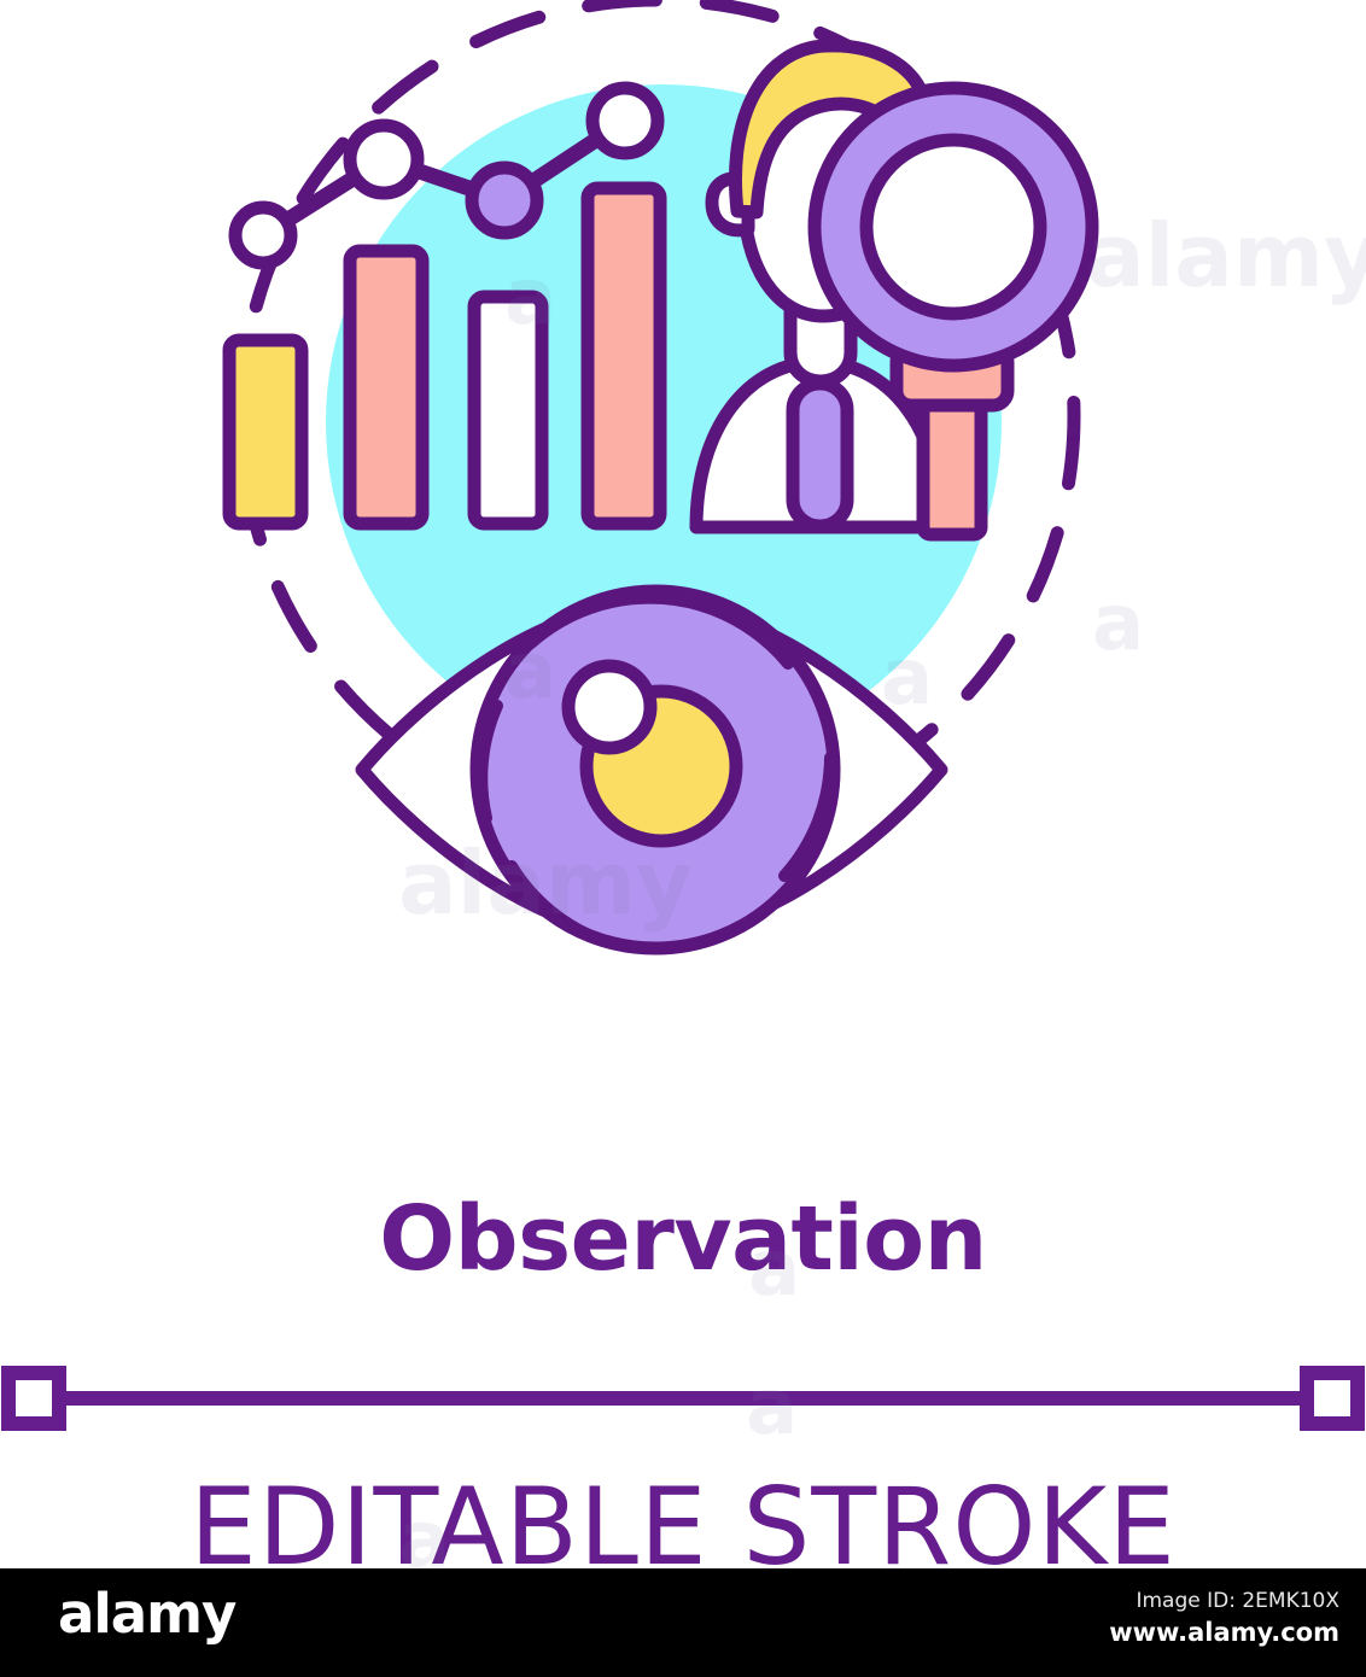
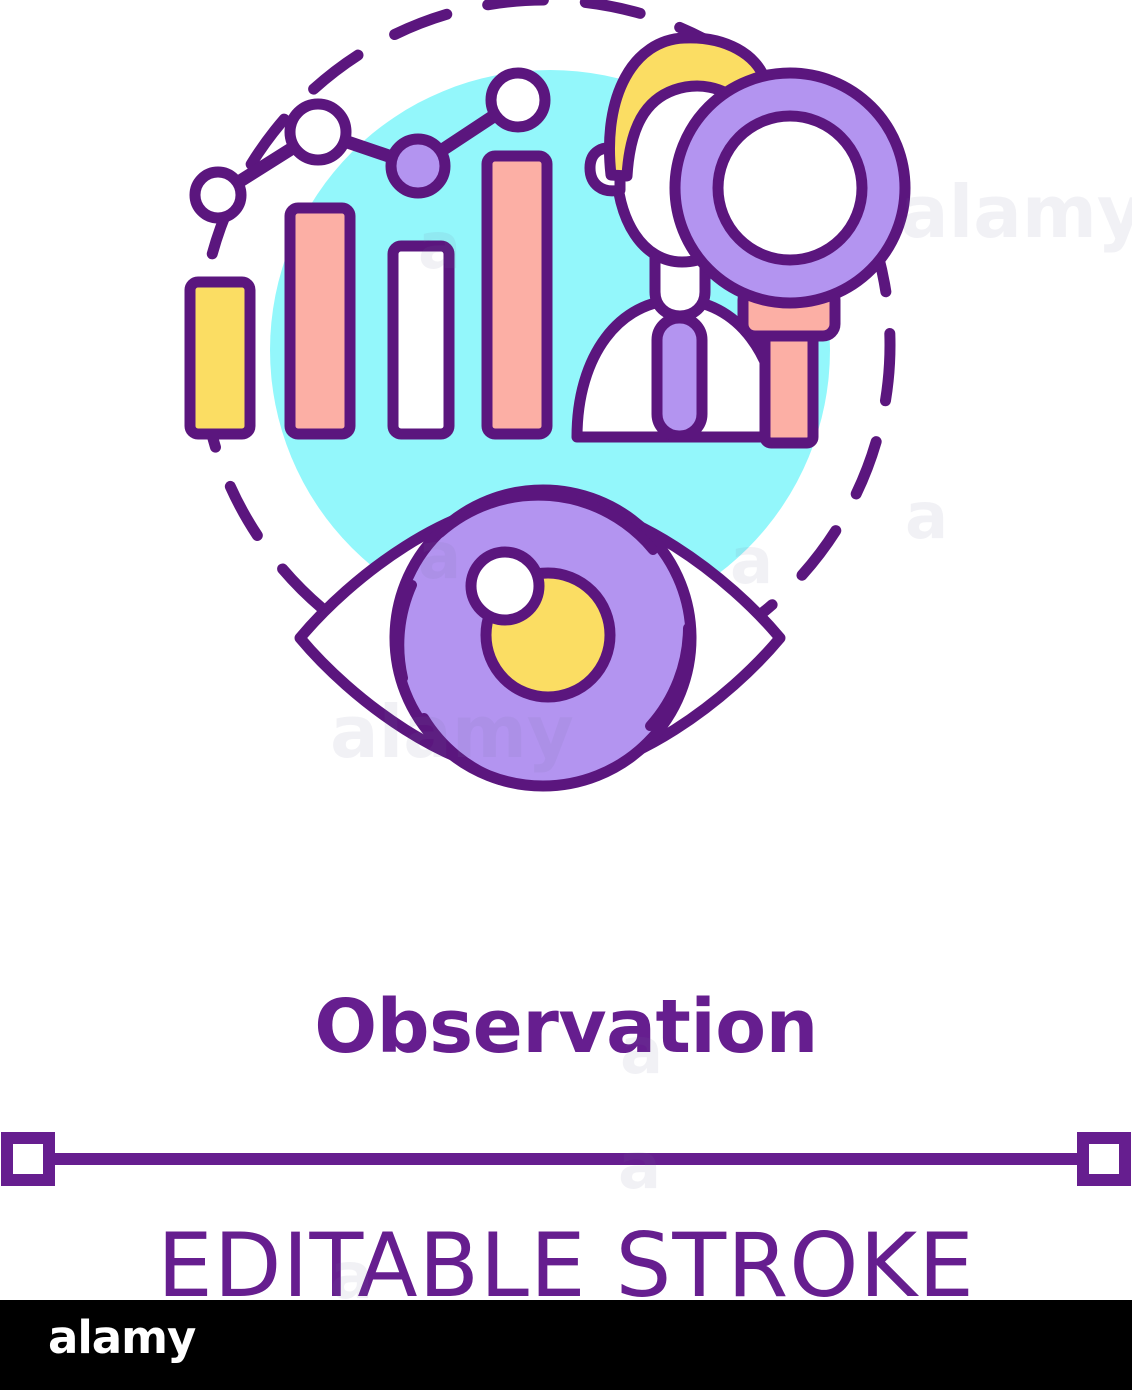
  Observation
  EDITABLE STROKE
  alamy
- Image ID: 2EMK10X
- www.alamy.com
  a
  a
  alamy
  alamy
  a
  a
  a
  a
